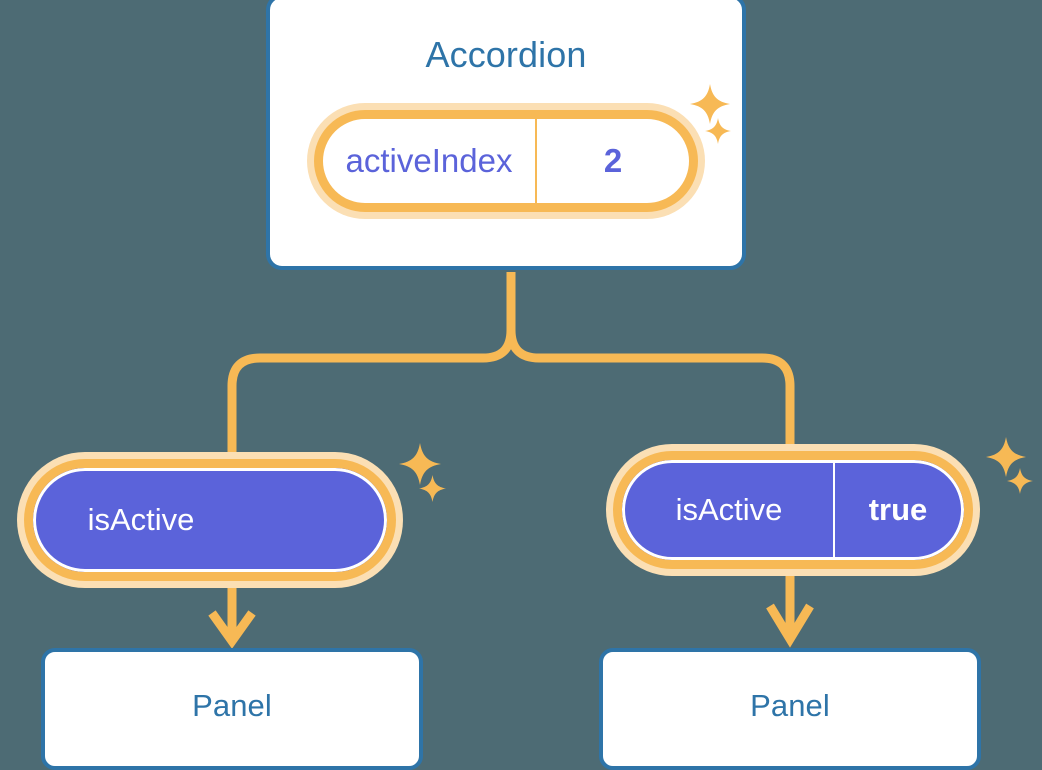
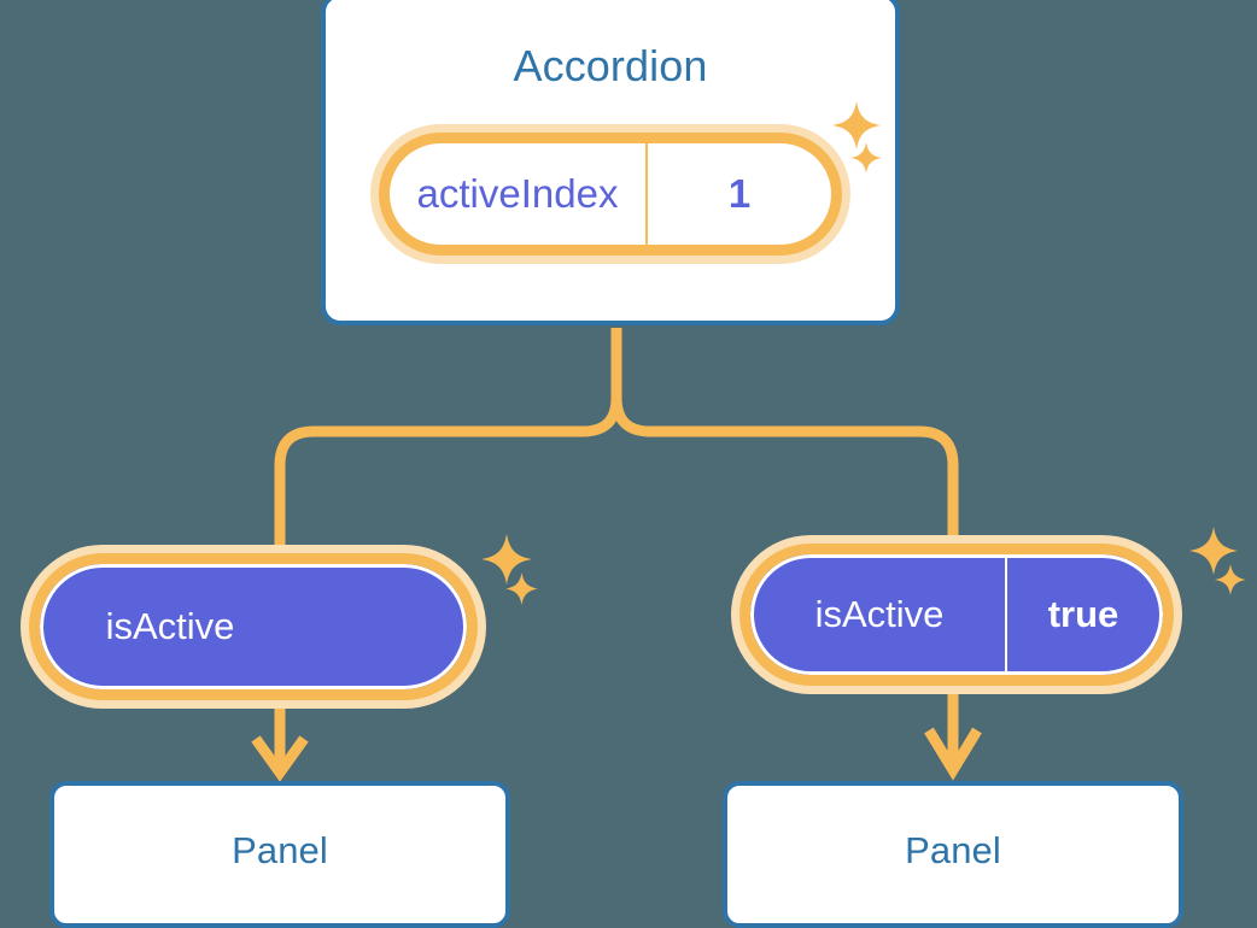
  Accordion
  activeIndex
- 2
+ 1
  isActive
  isActive
  true
  Panel
  Panel
